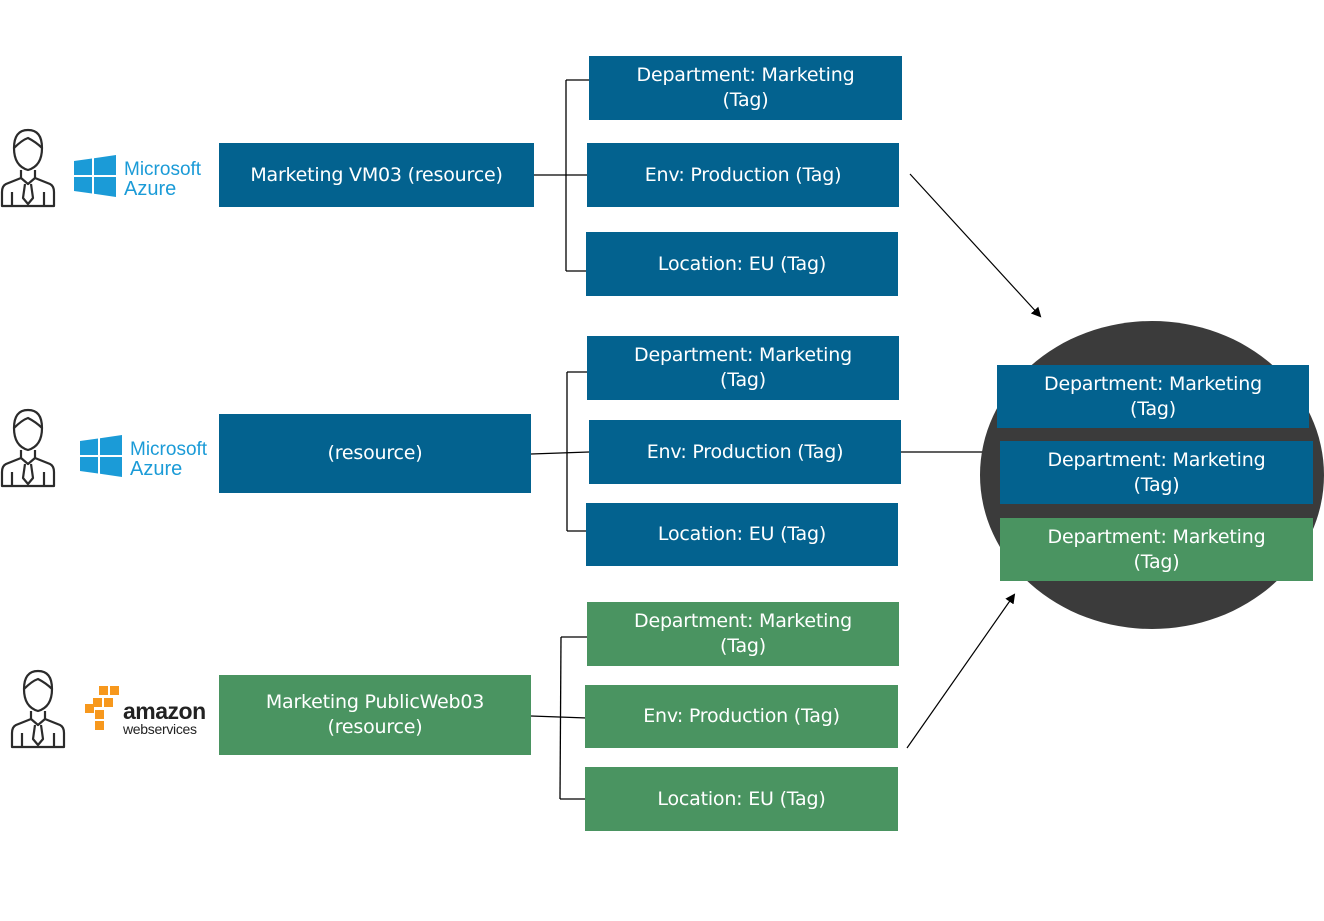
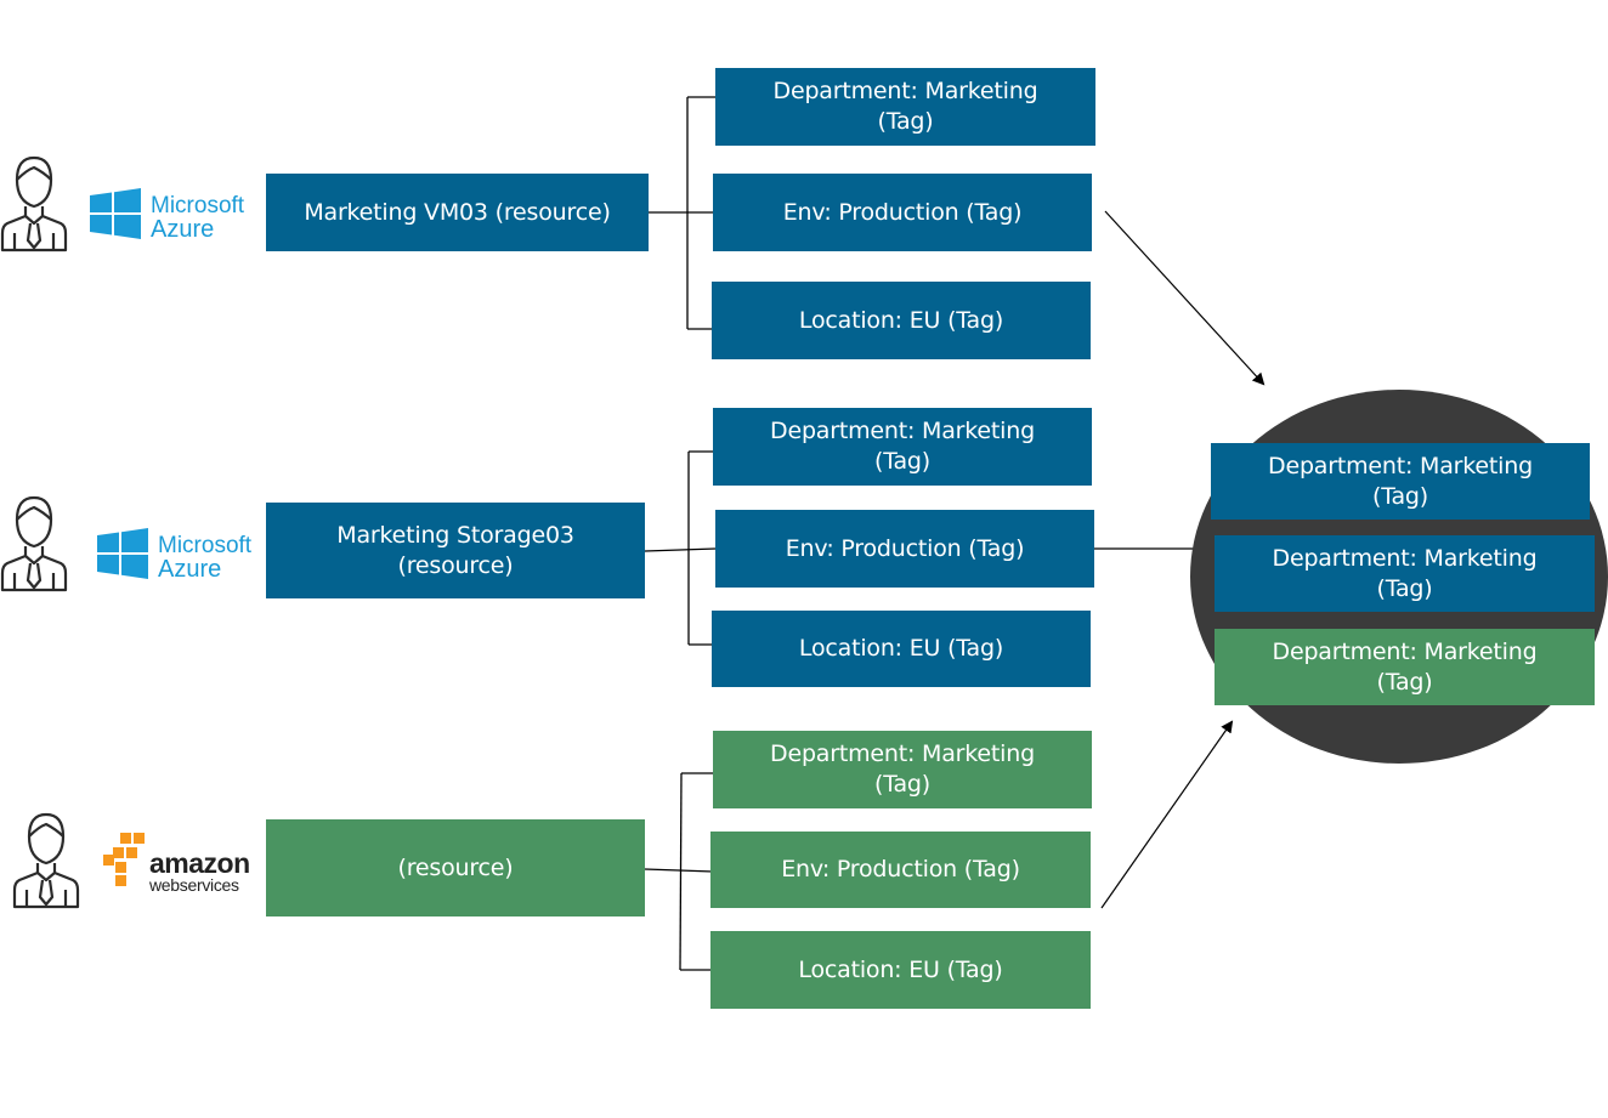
  Microsoft
  Azure
  Marketing VM03 (resource)
  Department: Marketing
  (Tag)
  Env: Production (Tag)
  Location: EU (Tag)
  Microsoft
  Azure
+ Marketing Storage03
  (resource)
  Department: Marketing
  (Tag)
  Env: Production (Tag)
  Location: EU (Tag)
  amazon
  webservices
- Marketing PublicWeb03
  (resource)
  Department: Marketing
  (Tag)
  Env: Production (Tag)
  Location: EU (Tag)
  Department: Marketing
  (Tag)
  Department: Marketing
  (Tag)
  Department: Marketing
  (Tag)
